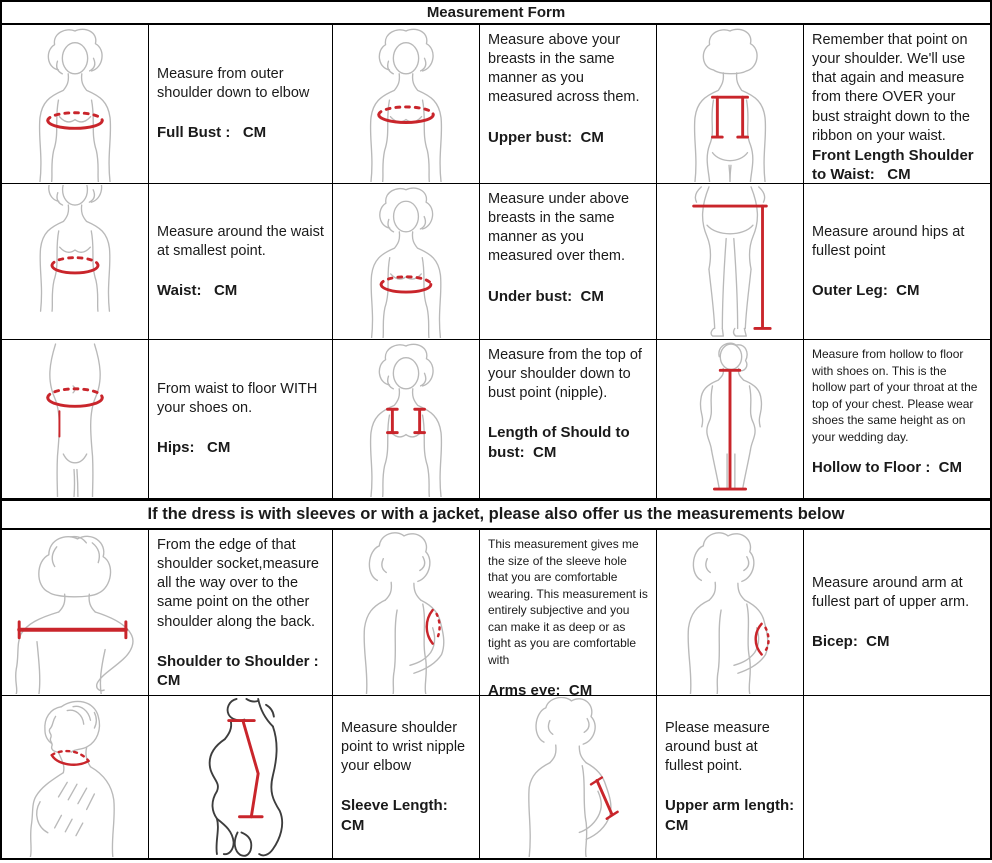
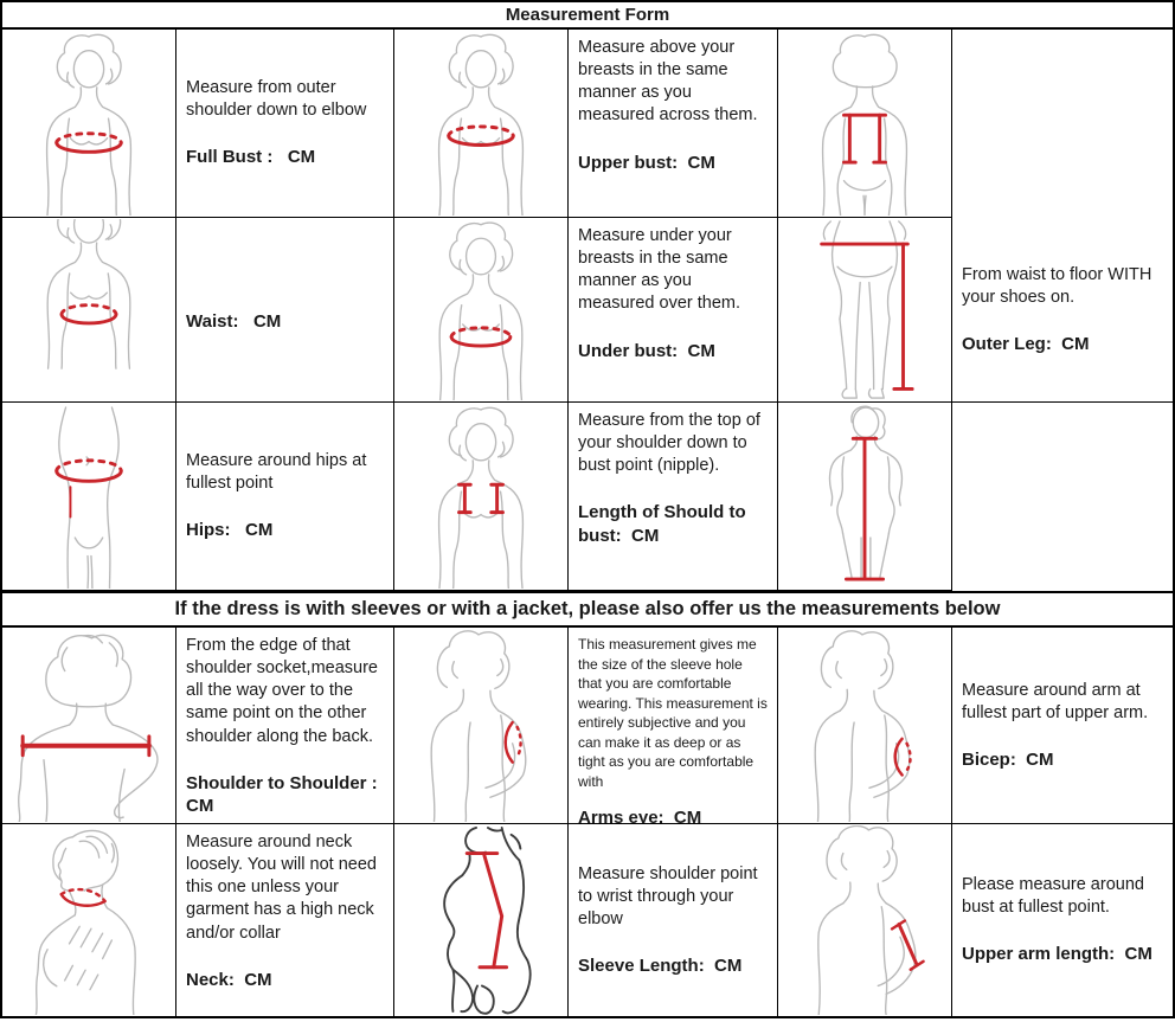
  Measurement Form
  Measure from outer shoulder down to elbow
  Full Bust : CM
  Measure above your breasts in the same manner as you measured across them.
  Upper bust: CM
- Remember that point on your shoulder. We'll use that again and measure from there OVER your bust straight down to the ribbon on your waist.
- Front Length Shoulder to Waist: CM
- Measure around the waist at smallest point.
  Waist: CM
- Measure under above breasts in the same manner as you measured over them.
+ Measure under your breasts in the same manner as you measured over them.
  Under bust: CM
- Measure around hips at fullest point
+ From waist to floor WITH your shoes on.
  Outer Leg: CM
- From waist to floor WITH your shoes on.
+ Measure around hips at fullest point
  Hips: CM
  Measure from the top of your shoulder down to bust point (nipple).
  Length of Should to bust: CM
- Measure from hollow to floor with shoes on. This is the hollow part of your throat at the top of your chest. Please wear shoes the same height as on your wedding day.
- Hollow to Floor : CM
  If the dress is with sleeves or with a jacket, please also offer us the measurements below
  From the edge of that shoulder socket,measure all the way over to the same point on the other shoulder along the back.
  Shoulder to Shoulder : CM
  This measurement gives me the size of the sleeve hole that you are comfortable wearing. This measurement is entirely subjective and you can make it as deep or as tight as you are comfortable with
  Arms eye: CM
  Measure around arm at fullest part of upper arm.
  Bicep: CM
+ Measure around neck loosely. You will not need this one unless your garment has a high neck and/or collar
+ Neck: CM
- Measure shoulder point to wrist nipple your elbow
+ Measure shoulder point to wrist through your elbow
  Sleeve Length: CM
  Please measure around bust at fullest point.
  Upper arm length: CM
